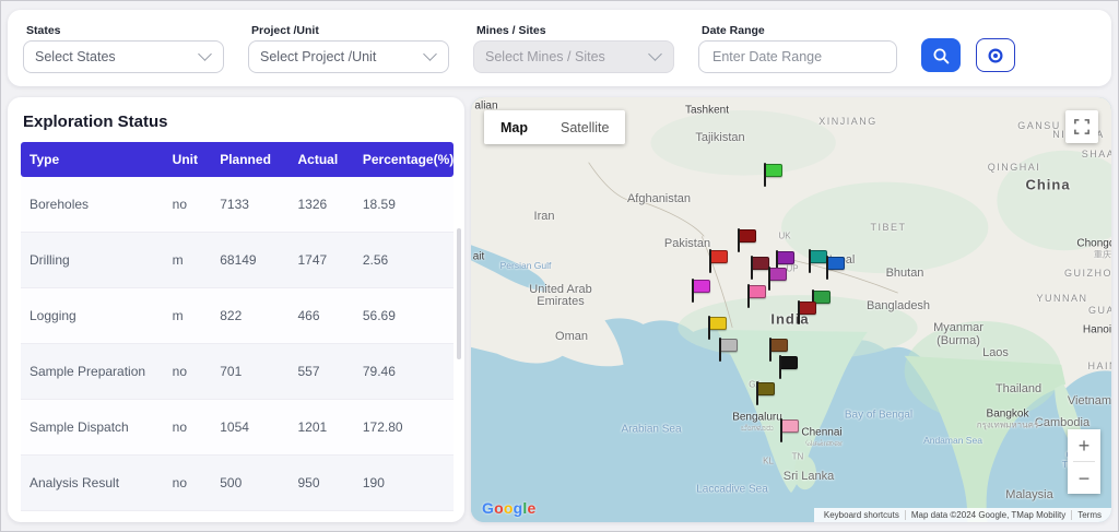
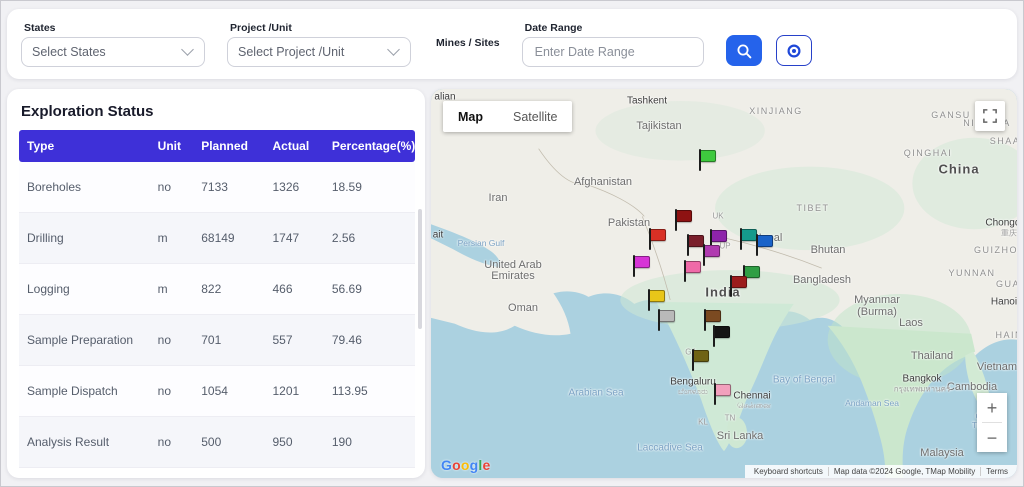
  States
  Select States
  Project /Unit
  Select Project /Unit
  Mines / Sites
- Select Mines / Sites
  Date Range
  Enter Date Range
  Exploration Status
  Type	Unit	Planned	Actual	Percentage(%)
  Boreholes	no	7133	1326	18.59
  Drilling	m	68149	1747	2.56
  Logging	m	822	466	56.69
  Sample Preparation	no	701	557	79.46
- Sample Dispatch	no	1054	1201	172.80
+ Sample Dispatch	no	1054	1201	113.95
  Analysis Result	no	500	950	190
  alian
  Tashkent
  Tajikistan
  XINJIANG
  GANSU
  SHAA
  QINGHAI
  China
  Afghanistan
  Iran
  TIBET
  Pakistan
  UK
  Chong
  重庆
  ait
  Persian Gulf
  Bhutan
  GUIZHO
  United Arab
  Emirates
  YUNNAN
  Bangladesh
  GUA
  Myanmar
  Hanoi
  Oman
  (Burma)
  Laos
  Thailand
  Vietnam
  Bengaluru
  Bangkok
  Cambodia
  ಬೆಂಗಳೂರು
  กรุงเทพมหานคร
  Chennai
  சென்னை
  Arabian Sea
  Bay of Bengal
  Andaman Sea
  KL
  TN
  Sri Lanka
  Laccadive Sea
  Malaysia
  Map
  Satellite
  +
  −
  Google
  Keyboard shortcuts
  Map data ©2024 Google, TMap Mobility
  Terms
